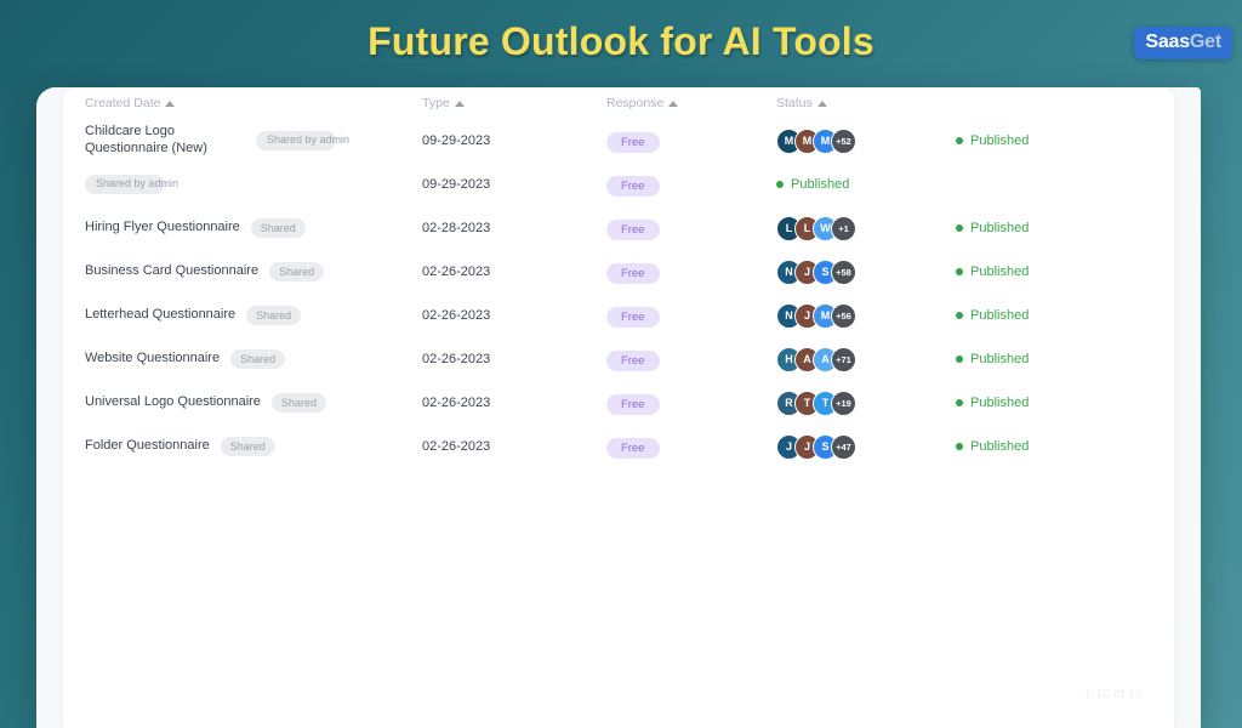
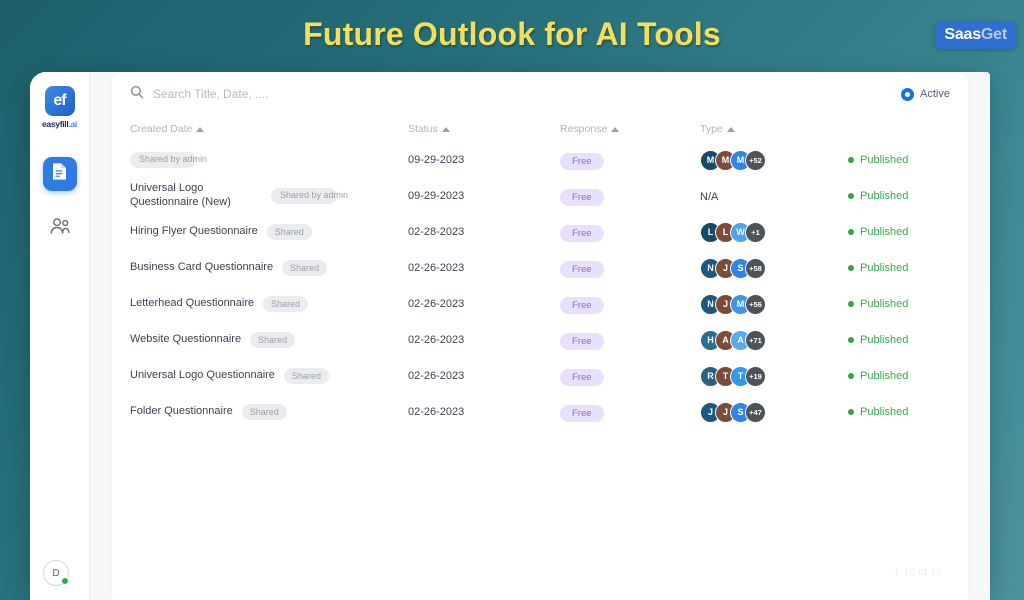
  Future Outlook for AI Tools
  SaasGet
+ ef
+ easyfill.ai
+ D
+ Search Title, Date, ....
+ Active
  Created Date
- Type
+ Status
  Response
- Status
+ Type
- Childcare Logo Questionnaire (New)
  Shared by admin
  09-29-2023
  Free
  M
  M
  M
  +52
  Published
+ Universal Logo Questionnaire (New)
  Shared by admin
  09-29-2023
  Free
+ N/A
  Published
  Hiring Flyer Questionnaire
  Shared
  02-28-2023
  Free
  L
  L
  W
  +1
  Published
  Business Card Questionnaire
  Shared
  02-26-2023
  Free
  N
  J
  S
  +58
  Published
  Letterhead Questionnaire
  Shared
  02-26-2023
  Free
  N
  J
  M
  +56
  Published
  Website Questionnaire
  Shared
  02-26-2023
  Free
  H
  A
  A
  +71
  Published
  Universal Logo Questionnaire
  Shared
  02-26-2023
  Free
  R
  T
  T
  +19
  Published
  Folder Questionnaire
  Shared
  02-26-2023
  Free
  J
  J
  S
  +47
  Published
